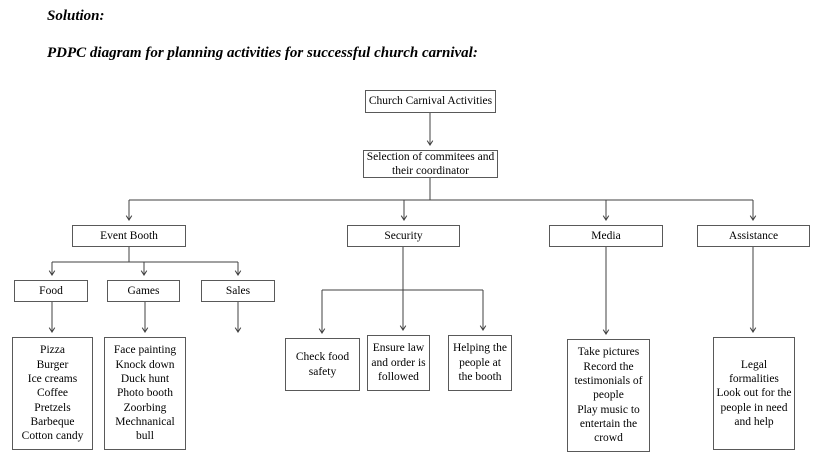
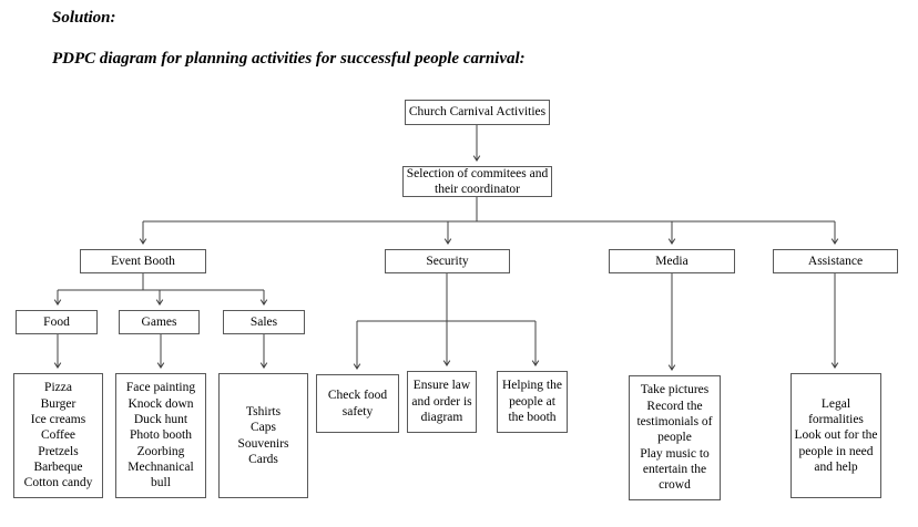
  Solution:
- PDPC diagram for planning activities for successful church carnival:
+ PDPC diagram for planning activities for successful people carnival:
  Church Carnival Activities
  Selection of commitees and their coordinator
  Event Booth
  Security
  Media
  Assistance
  Food
  Games
  Sales
  Pizza
  Burger
  Ice creams
  Coffee
  Pretzels
  Barbeque
  Cotton candy
  Face painting
  Knock down
  Duck hunt
  Photo booth
  Zoorbing
  Mechnanical bull
+ Tshirts
+ Caps
+ Souvenirs
+ Cards
  Check food safety
- Ensure law and order is followed
+ Ensure law and order is diagram
  Helping the people at the booth
  Take pictures
  Record the testimonials of people
  Play music to entertain the crowd
  Legal formalities
  Look out for the people in need and help
